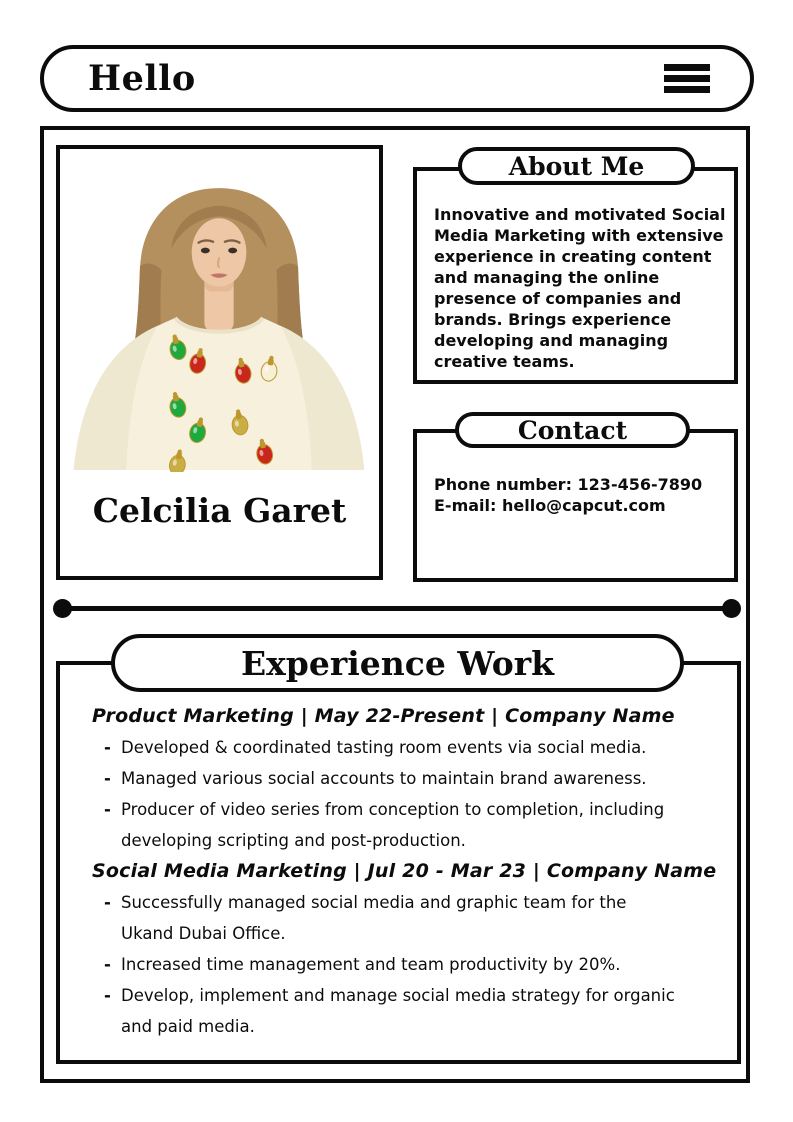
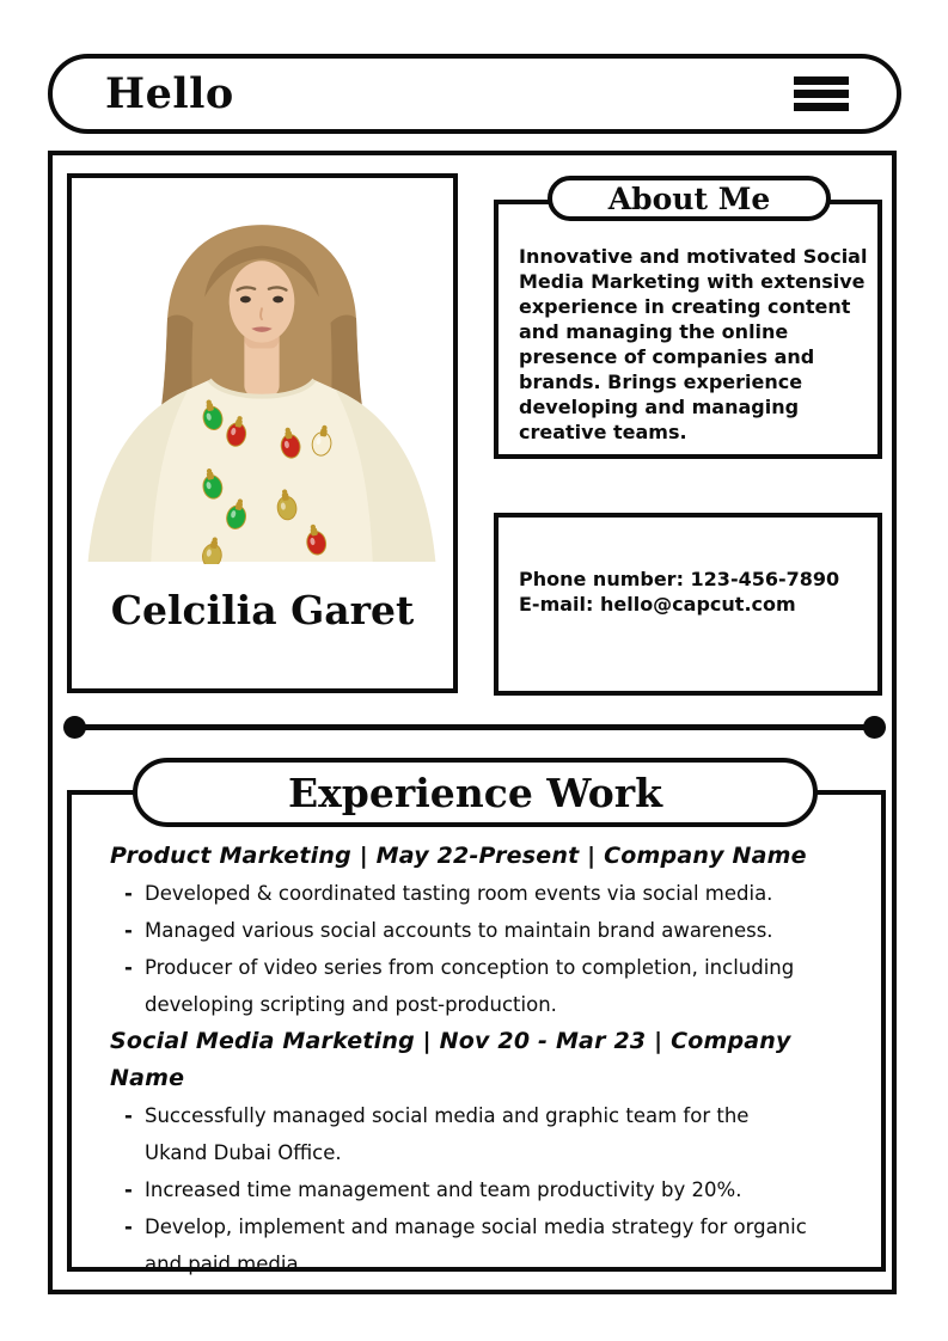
  Hello
  Celcilia Garet
  About Me
  Innovative and motivated Social Media Marketing with extensive experience in creating content and managing the online presence of companies and brands. Brings experience developing and managing creative teams.
- Contact
  Phone number: 123-456-7890
  E-mail: hello@capcut.com
  Experience Work
  Product Marketing | May 22-Present | Company Name
  Developed & coordinated tasting room events via social media.
  Managed various social accounts to maintain brand awareness.
  Producer of video series from conception to completion, including developing scripting and post-production.
- Social Media Marketing | Jul 20 - Mar 23 | Company Name
+ Social Media Marketing | Nov 20 - Mar 23 | Company Name
  Successfully managed social media and graphic team for the Ukand Dubai Office.
  Increased time management and team productivity by 20%.
  Develop, implement and manage social media strategy for organic and paid media.
